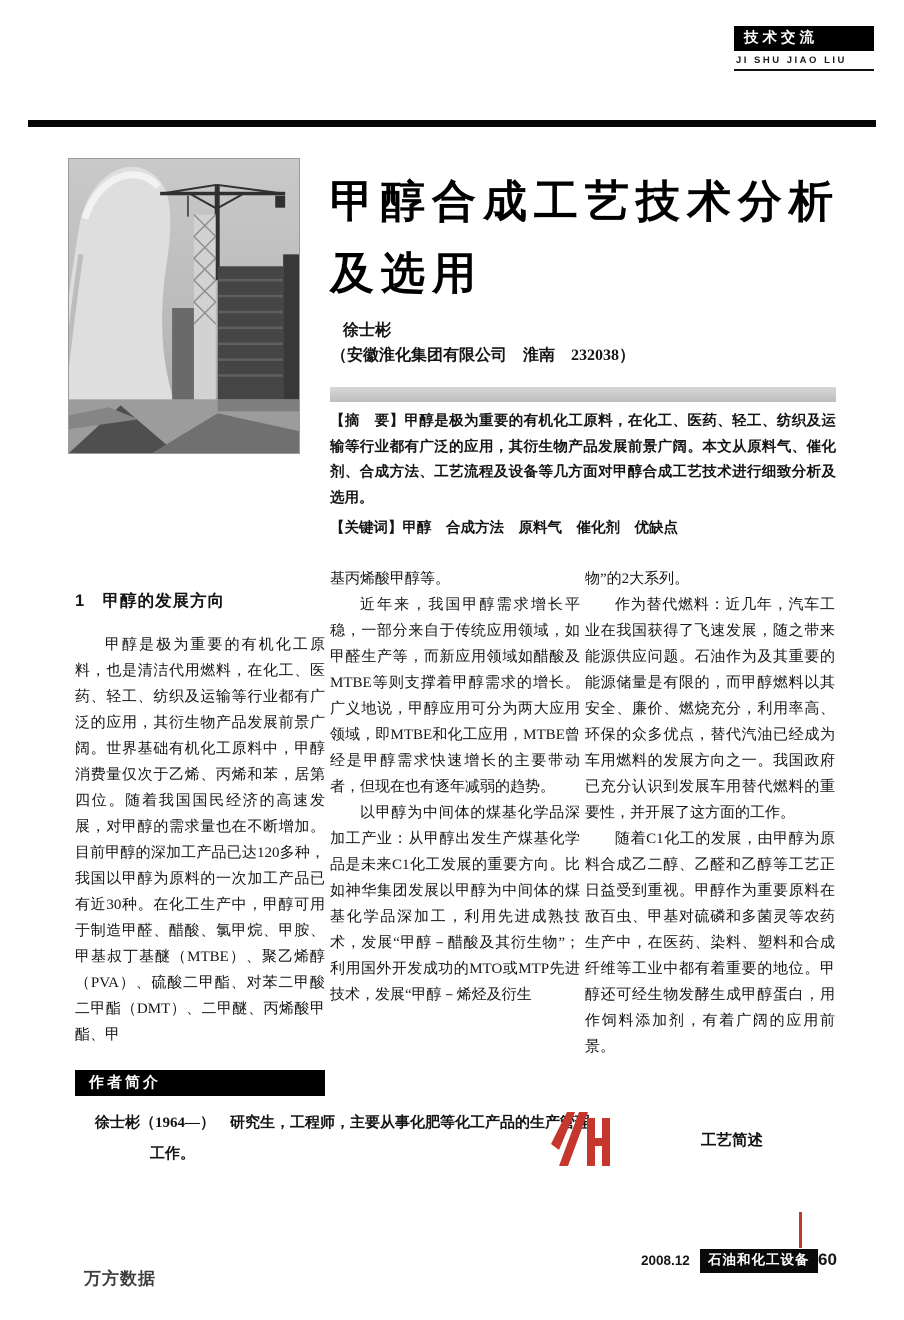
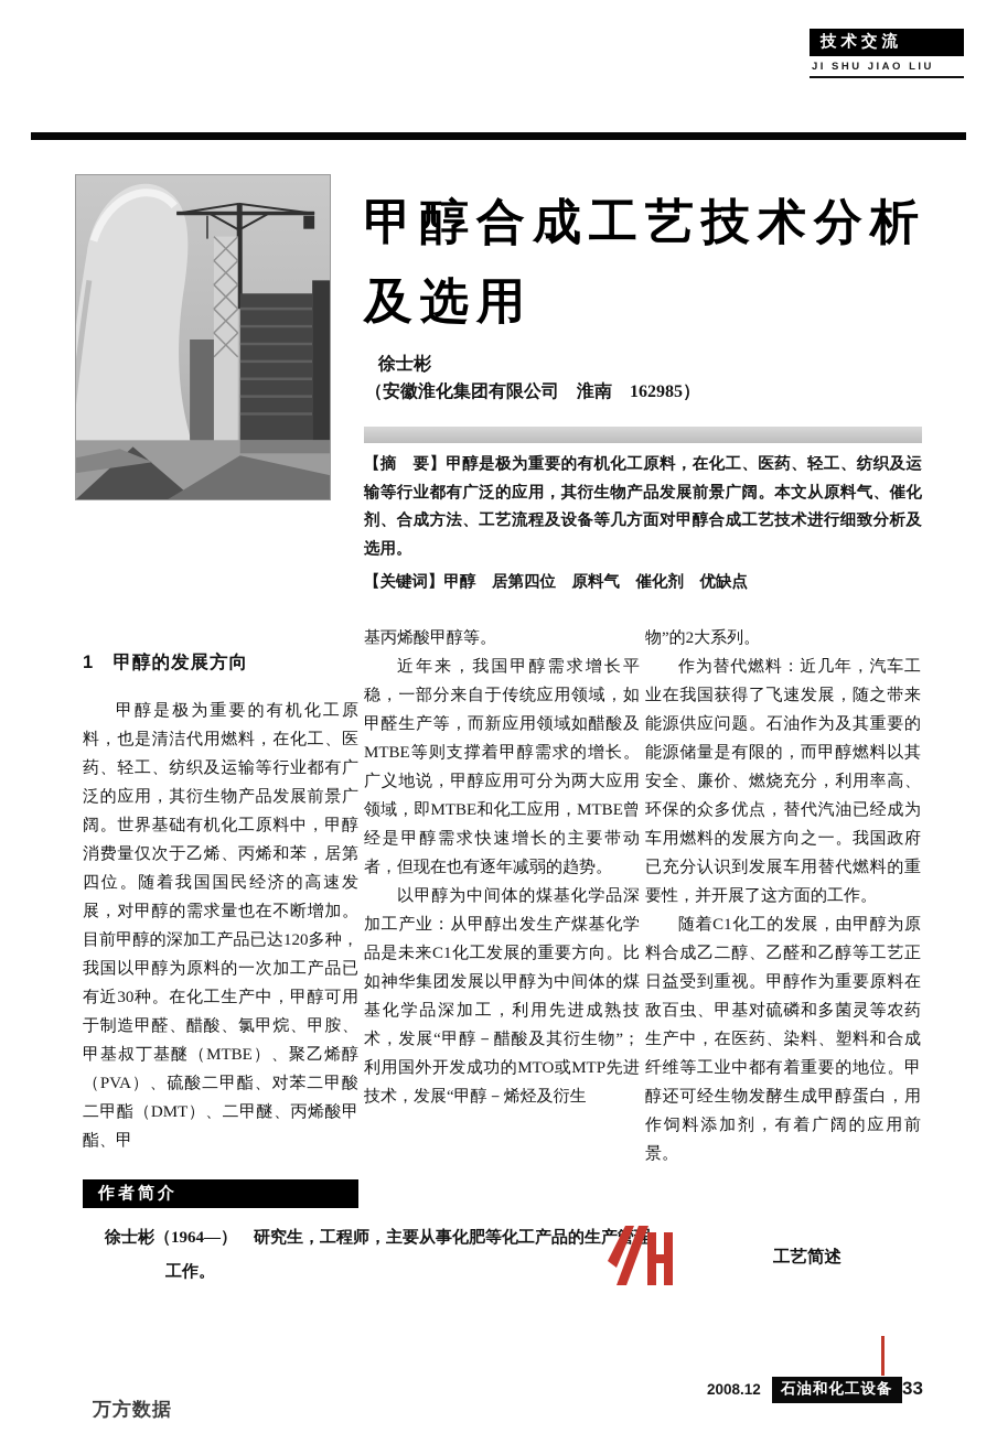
  技术交流
  JI SHU JIAO LIU
  甲醇合成工艺技术分析
  及选用
  徐士彬
- （安徽淮化集团有限公司 淮南 232038）
+ （安徽淮化集团有限公司 淮南 162985）
  【摘 要】甲醇是极为重要的有机化工原料，在化工、医药、轻工、纺织及运输等行业都有广泛的应用，其衍生物产品发展前景广阔。本文从原料气、催化剂、合成方法、工艺流程及设备等几方面对甲醇合成工艺技术进行细致分析及选用。
- 【关键词】甲醇 合成方法 原料气 催化剂 优缺点
+ 【关键词】甲醇 居第四位 原料气 催化剂 优缺点
  1 甲醇的发展方向
  甲醇是极为重要的有机化工原料，也是清洁代用燃料，在化工、医药、轻工、纺织及运输等行业都有广泛的应用，其衍生物产品发展前景广阔。世界基础有机化工原料中，甲醇消费量仅次于乙烯、丙烯和苯，居第四位。随着我国国民经济的高速发展，对甲醇的需求量也在不断增加。目前甲醇的深加工产品已达120多种，我国以甲醇为原料的一次加工产品已有近30种。在化工生产中，甲醇可用于制造甲醛、醋酸、氯甲烷、甲胺、甲基叔丁基醚（MTBE）、聚乙烯醇（PVA）、硫酸二甲酯、对苯二甲酸二甲酯（DMT）、二甲醚、丙烯酸甲酯、甲
  基丙烯酸甲醇等。
  近年来，我国甲醇需求增长平稳，一部分来自于传统应用领域，如甲醛生产等，而新应用领域如醋酸及MTBE等则支撑着甲醇需求的增长。广义地说，甲醇应用可分为两大应用领域，即MTBE和化工应用，MTBE曾经是甲醇需求快速增长的主要带动者，但现在也有逐年减弱的趋势。
  以甲醇为中间体的煤基化学品深加工产业：从甲醇出发生产煤基化学品是未来C1化工发展的重要方向。比如神华集团发展以甲醇为中间体的煤基化学品深加工，利用先进成熟技术，发展“甲醇－醋酸及其衍生物”；利用国外开发成功的MTO或MTP先进技术，发展“甲醇－烯烃及衍生
  物”的2大系列。
  作为替代燃料：近几年，汽车工业在我国获得了飞速发展，随之带来能源供应问题。石油作为及其重要的能源储量是有限的，而甲醇燃料以其安全、廉价、燃烧充分，利用率高、环保的众多优点，替代汽油已经成为车用燃料的发展方向之一。我国政府已充分认识到发展车用替代燃料的重要性，并开展了这方面的工作。
  随着C1化工的发展，由甲醇为原料合成乙二醇、乙醛和乙醇等工艺正日益受到重视。甲醇作为重要原料在敌百虫、甲基对硫磷和多菌灵等农药生产中，在医药、染料、塑料和合成纤维等工业中都有着重要的地位。甲醇还可经生物发酵生成甲醇蛋白，用作饲料添加剂，有着广阔的应用前景。
  作者简介
  徐士彬（1964—） 研究生，工程师，主要从事化肥等化工产品的生产工作。
  工艺简述
  2008.12
  石油和化工设备
- 60
+ 33
  万方数据
